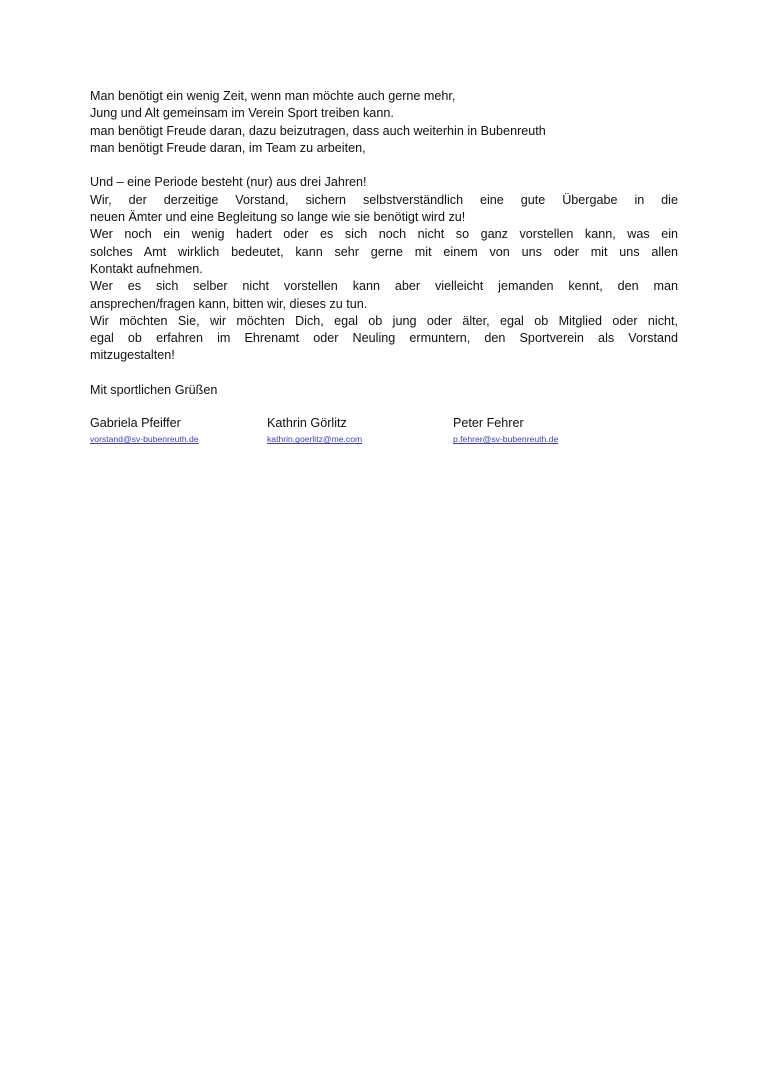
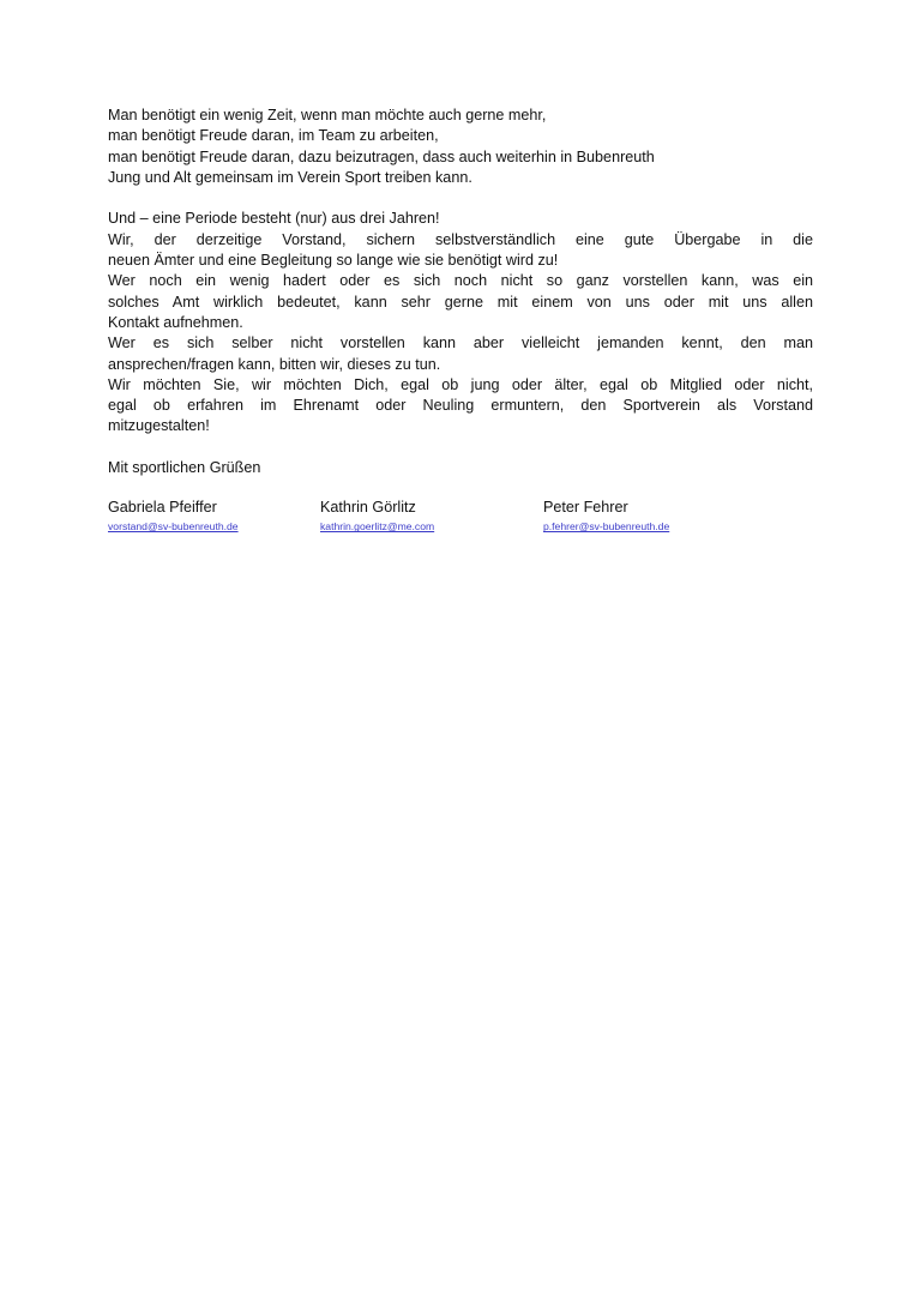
  Man benötigt ein wenig Zeit, wenn man möchte auch gerne mehr,
- Jung und Alt gemeinsam im Verein Sport treiben kann.
+ man benötigt Freude daran, im Team zu arbeiten,
  man benötigt Freude daran, dazu beizutragen, dass auch weiterhin in Bubenreuth
- man benötigt Freude daran, im Team zu arbeiten,
+ Jung und Alt gemeinsam im Verein Sport treiben kann.
  Und – eine Periode besteht (nur) aus drei Jahren!
  Wir, der derzeitige Vorstand, sichern selbstverständlich eine gute Übergabe in die
  neuen Ämter und eine Begleitung so lange wie sie benötigt wird zu!
  Wer noch ein wenig hadert oder es sich noch nicht so ganz vorstellen kann, was ein
  solches Amt wirklich bedeutet, kann sehr gerne mit einem von uns oder mit uns allen
  Kontakt aufnehmen.
  Wer es sich selber nicht vorstellen kann aber vielleicht jemanden kennt, den man
  ansprechen/fragen kann, bitten wir, dieses zu tun.
  Wir möchten Sie, wir möchten Dich, egal ob jung oder älter, egal ob Mitglied oder nicht,
  egal ob erfahren im Ehrenamt oder Neuling ermuntern, den Sportverein als Vorstand
  mitzugestalten!
  Mit sportlichen Grüßen
  Gabriela Pfeiffer
  vorstand@sv-bubenreuth.de
  Kathrin Görlitz
  kathrin.goerlitz@me.com
  Peter Fehrer
  p.fehrer@sv-bubenreuth.de
